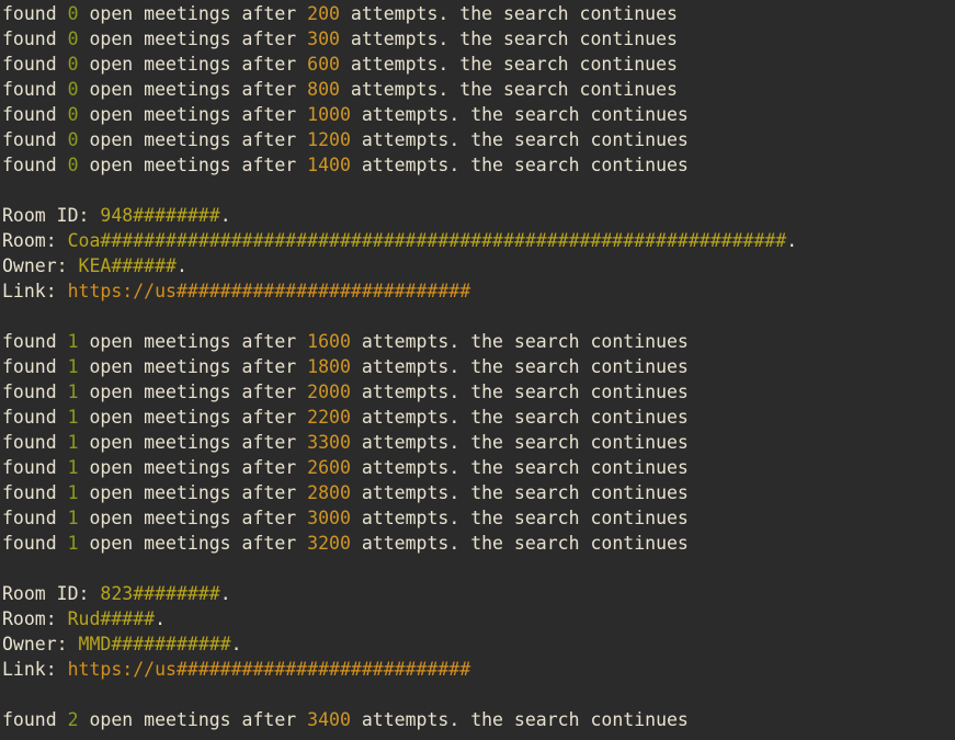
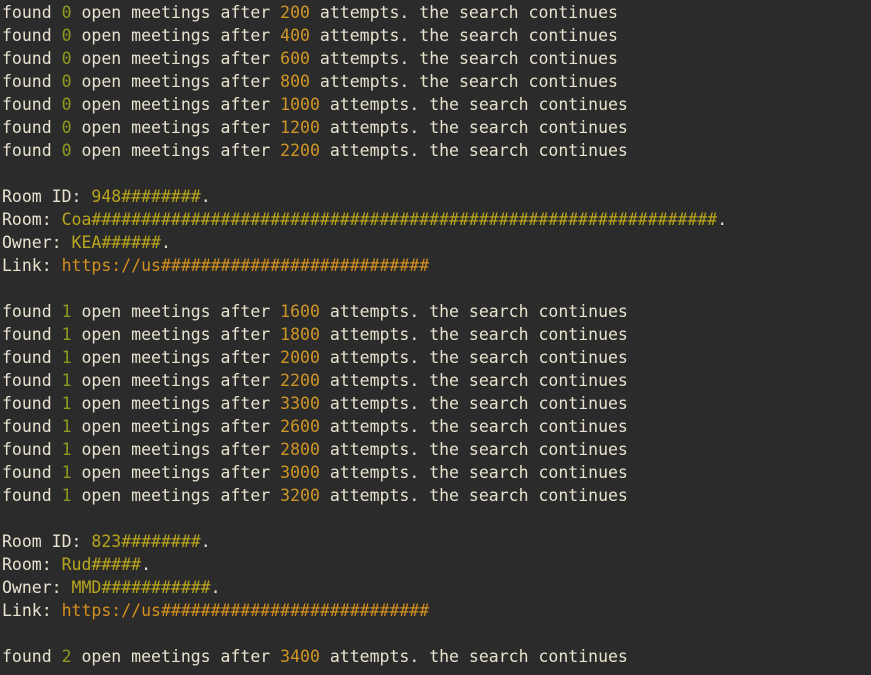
  found 0 open meetings after 200 attempts. the search continues
- found 0 open meetings after 300 attempts. the search continues
+ found 0 open meetings after 400 attempts. the search continues
  found 0 open meetings after 600 attempts. the search continues
  found 0 open meetings after 800 attempts. the search continues
  found 0 open meetings after 1000 attempts. the search continues
  found 0 open meetings after 1200 attempts. the search continues
- found 0 open meetings after 1400 attempts. the search continues
+ found 0 open meetings after 2200 attempts. the search continues
  Room ID: 948########.
  Room: Coa###############################################################.
  Owner: KEA######.
  Link: https://us###########################
  found 1 open meetings after 1600 attempts. the search continues
  found 1 open meetings after 1800 attempts. the search continues
  found 1 open meetings after 2000 attempts. the search continues
  found 1 open meetings after 2200 attempts. the search continues
  found 1 open meetings after 3300 attempts. the search continues
  found 1 open meetings after 2600 attempts. the search continues
  found 1 open meetings after 2800 attempts. the search continues
  found 1 open meetings after 3000 attempts. the search continues
  found 1 open meetings after 3200 attempts. the search continues
  Room ID: 823########.
  Room: Rud#####.
  Owner: MMD###########.
  Link: https://us###########################
  found 2 open meetings after 3400 attempts. the search continues
